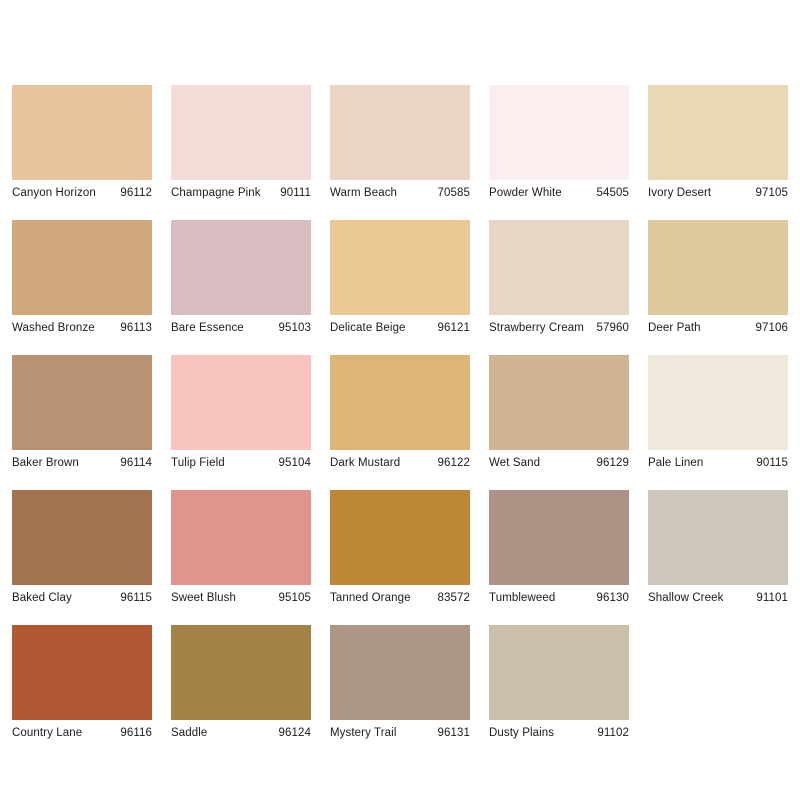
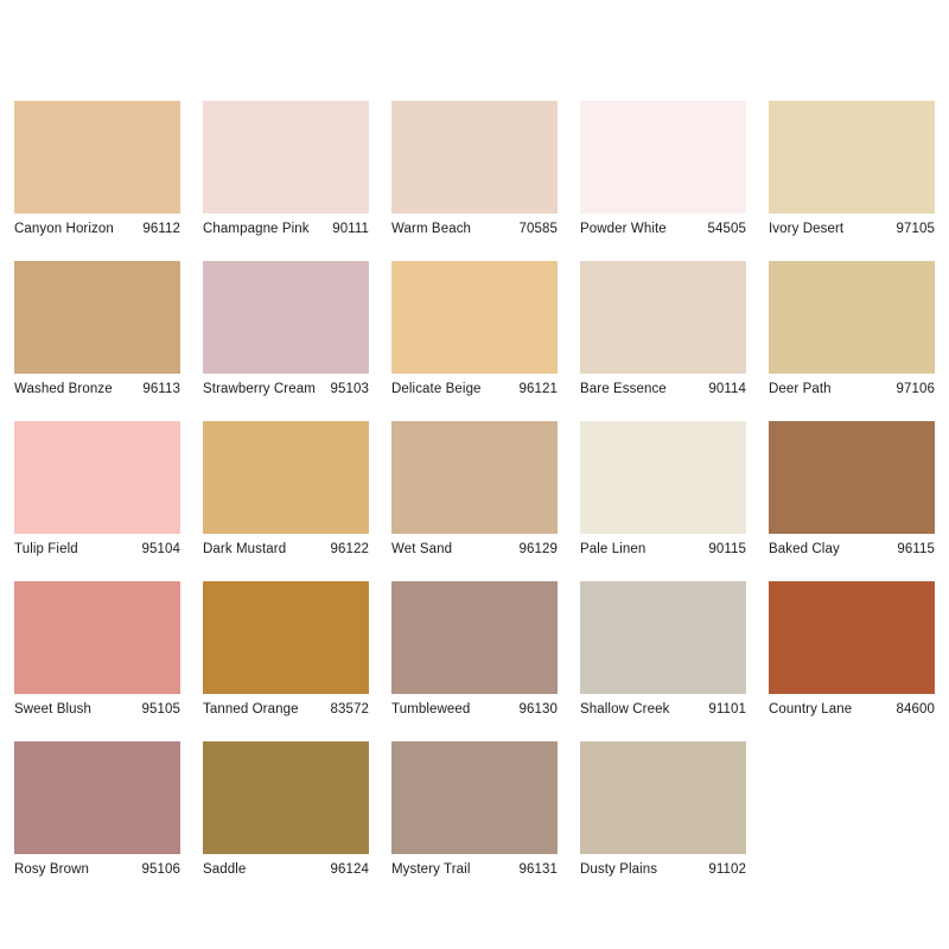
  Canyon Horizon
  96112
  Champagne Pink
  90111
  Warm Beach
  70585
  Powder White
  54505
  Ivory Desert
  97105
  Washed Bronze
  96113
- Bare Essence
+ Strawberry Cream
  95103
  Delicate Beige
  96121
- Strawberry Cream
+ Bare Essence
- 57960
+ 90114
  Deer Path
  97106
- Baker Brown
- 96114
  Tulip Field
  95104
  Dark Mustard
  96122
  Wet Sand
  96129
  Pale Linen
  90115
  Baked Clay
  96115
  Sweet Blush
  95105
  Tanned Orange
  83572
  Tumbleweed
  96130
  Shallow Creek
  91101
  Country Lane
- 96116
+ 84600
+ Rosy Brown
+ 95106
  Saddle
  96124
  Mystery Trail
  96131
  Dusty Plains
  91102
